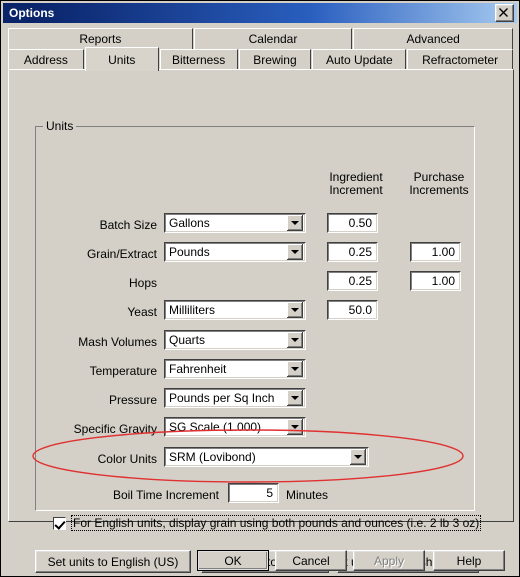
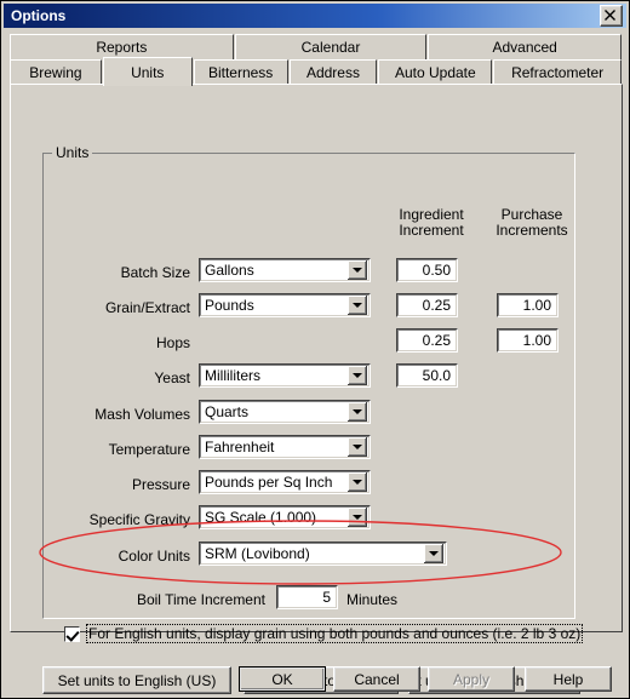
  Options
  Reports
  Calendar
  Advanced
- Address
+ Brewing
  Units
  Bitterness
- Brewing
+ Address
  Auto Update
  Refractometer
  Units
  Ingredient
  Increment
  Purchase
  Increments
  Batch Size
  Gallons
  0.50
  Grain/Extract
  Pounds
  0.25
  1.00
  Hops
  0.25
  1.00
  Yeast
  Milliliters
  50.0
  Mash Volumes
  Quarts
  Temperature
  Fahrenheit
  Pressure
  Pounds per Sq Inch
  Specific Gravity
  SG Scale (1.000)
  Color Units
  SRM (Lovibond)
  Boil Time Increment
  5
  Minutes
  For English units, display grain using both pounds and ounces (i.e. 2 lb 3 oz)
  Set units to English (US)
  OK
  Cancel
  Apply
  Help
